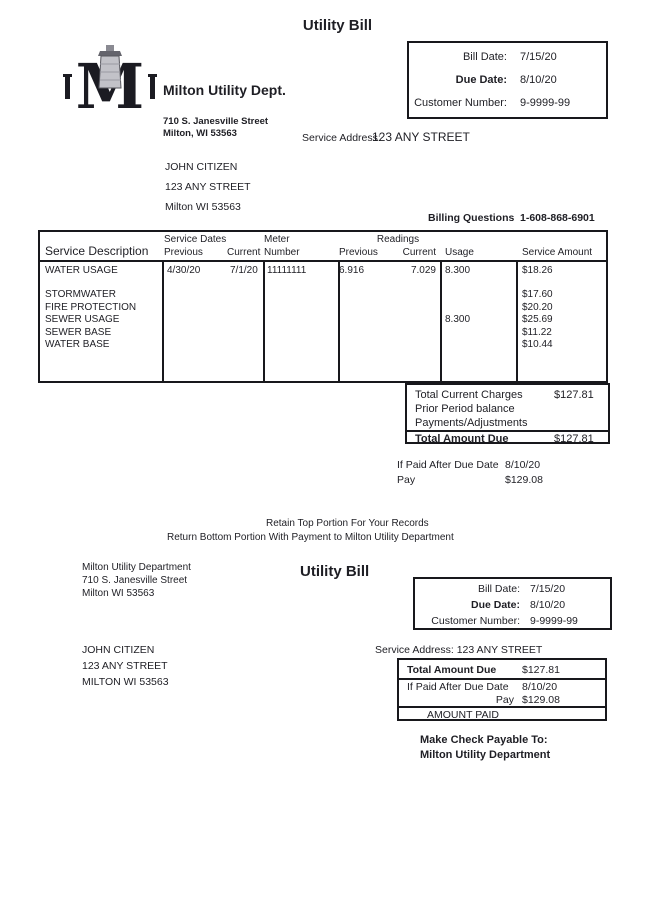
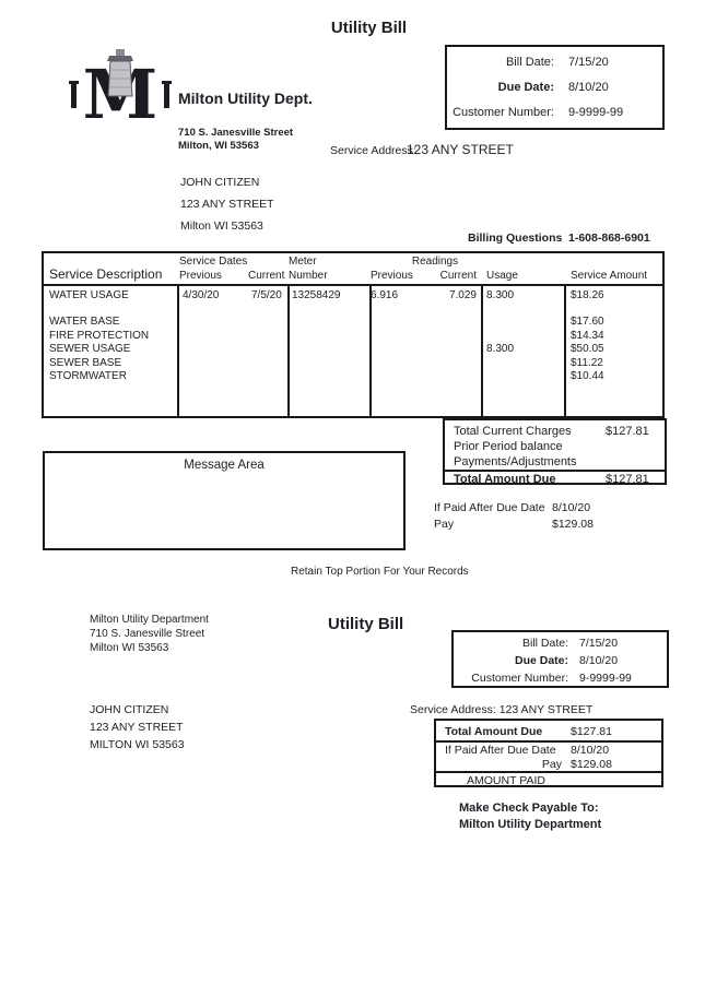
  Utility Bill
  Bill Date:
  7/15/20
  Due Date:
  8/10/20
  Customer Number:
  9-9999-99
  Milton Utility Dept.
  710 S. Janesville Street
  Milton, WI 53563
  Service Address:
  123 ANY STREET
  JOHN CITIZEN
  123 ANY STREET
  Milton WI 53563
  Billing Questions
  1-608-868-6901
  Service Dates
  Meter
  Readings
  Service Description
  Previous
  Current
  Number
  Previous
  Current
  Usage
  Service Amount
  WATER USAGE
  4/30/20
- 7/1/20
+ 7/5/20
- 11111111
+ 13258429
  6.916
  7.029
  8.300
  $18.26
- STORMWATER
+ WATER BASE
  $17.60
  FIRE PROTECTION
- $20.20
+ $14.34
  SEWER USAGE
  8.300
- $25.69
+ $50.05
  SEWER BASE
  $11.22
- WATER BASE
+ STORMWATER
  $10.44
  Total Current Charges
  $127.81
  Prior Period balance
  Payments/Adjustments
  Total Amount Due
  $127.81
  If Paid After Due Date
  8/10/20
  Pay
  $129.08
+ Message Area
  Retain Top Portion For Your Records
- Return Bottom Portion With Payment to Milton Utility Department
  Milton Utility Department
  710 S. Janesville Street
  Milton WI 53563
  Utility Bill
  Bill Date:
  7/15/20
  Due Date:
  8/10/20
  Customer Number:
  9-9999-99
  JOHN CITIZEN
  123 ANY STREET
  MILTON WI 53563
  Service Address: 123 ANY STREET
  Total Amount Due
  $127.81
  If Paid After Due Date
  8/10/20
  Pay
  $129.08
  AMOUNT PAID
  Make Check Payable To:
  Milton Utility Department
